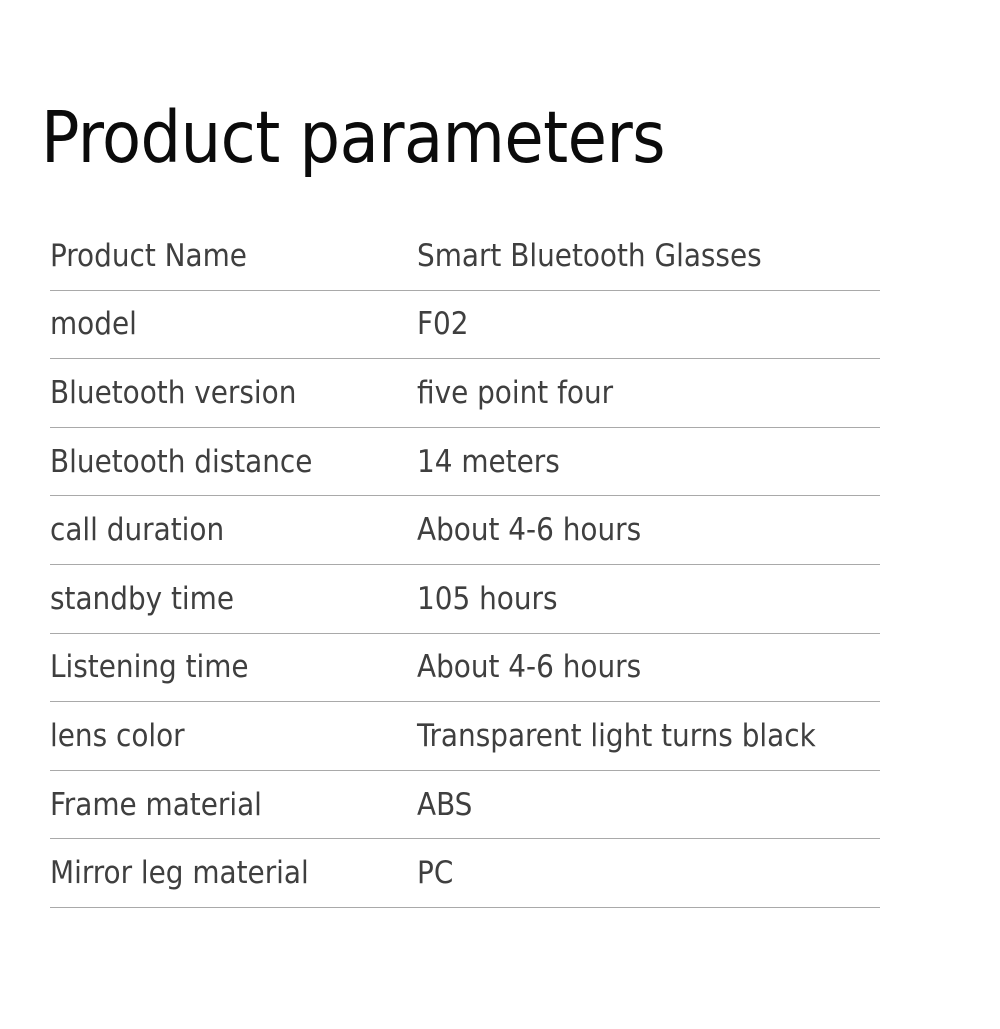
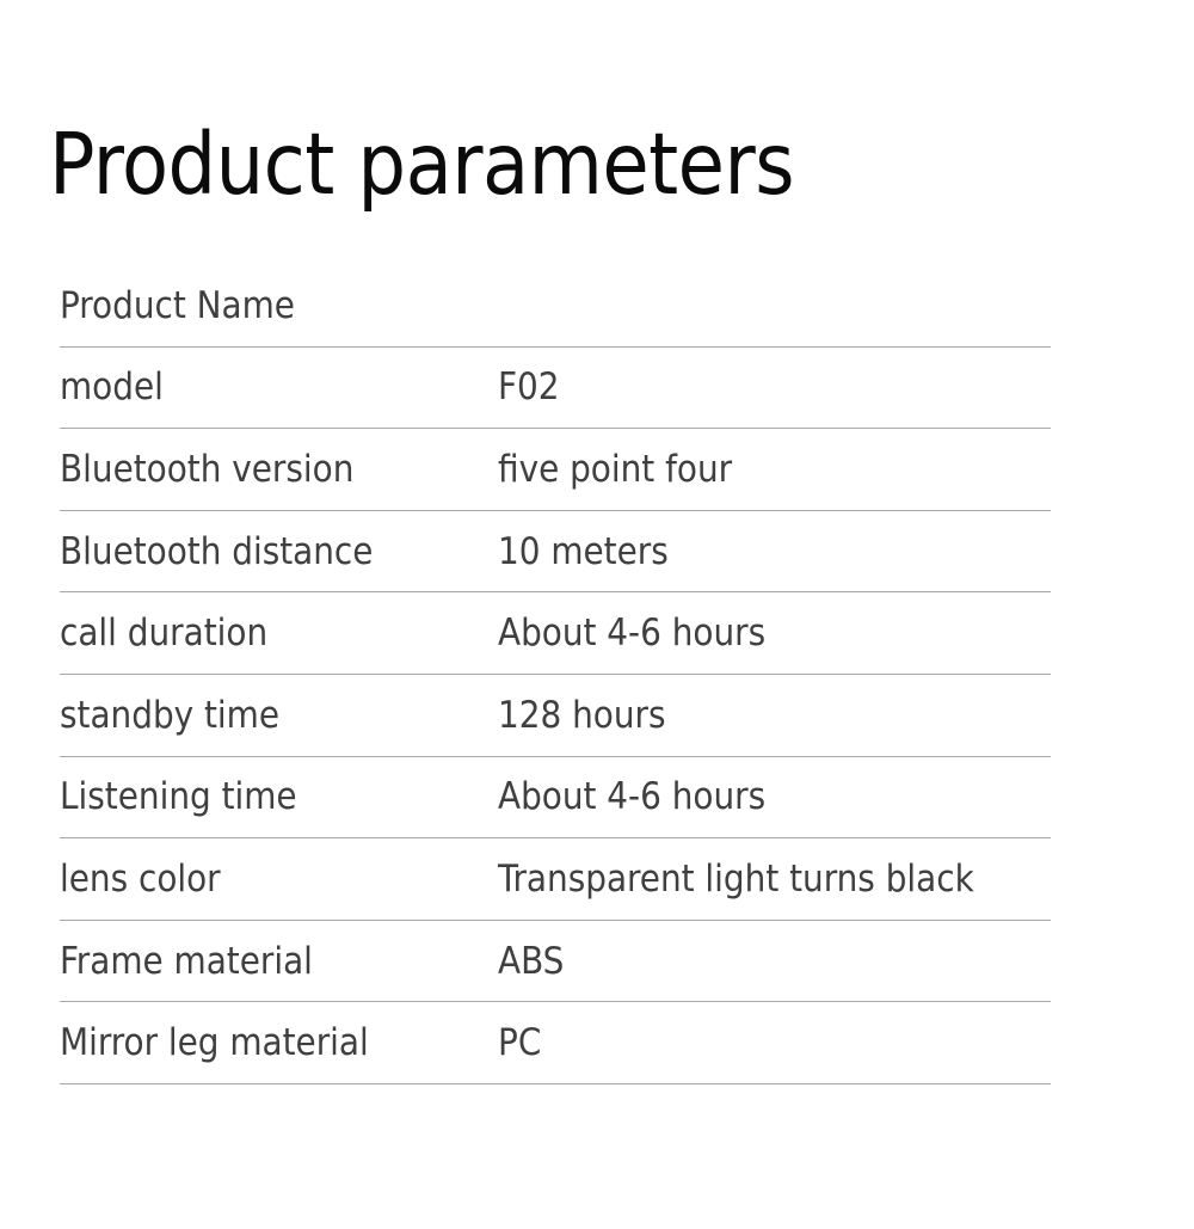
  Product parameters
  Product Name
- Smart Bluetooth Glasses
  model
  F02
  Bluetooth version
  five point four
  Bluetooth distance
- 14 meters
+ 10 meters
  call duration
  About 4-6 hours
  standby time
- 105 hours
+ 128 hours
  Listening time
  About 4-6 hours
  lens color
  Transparent light turns black
  Frame material
  ABS
  Mirror leg material
  PC
